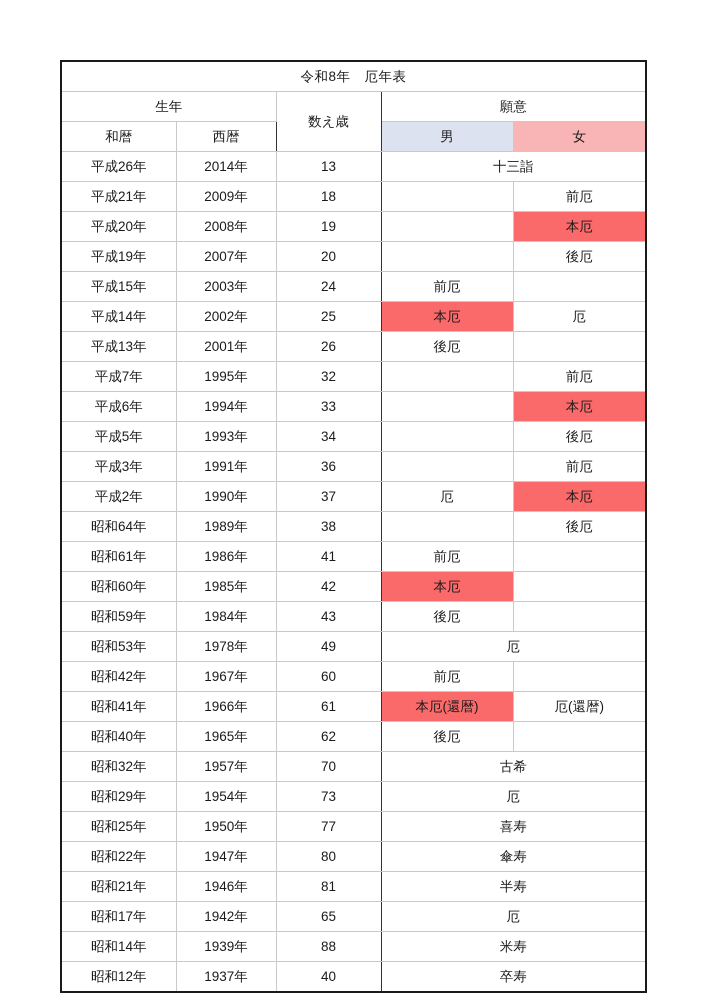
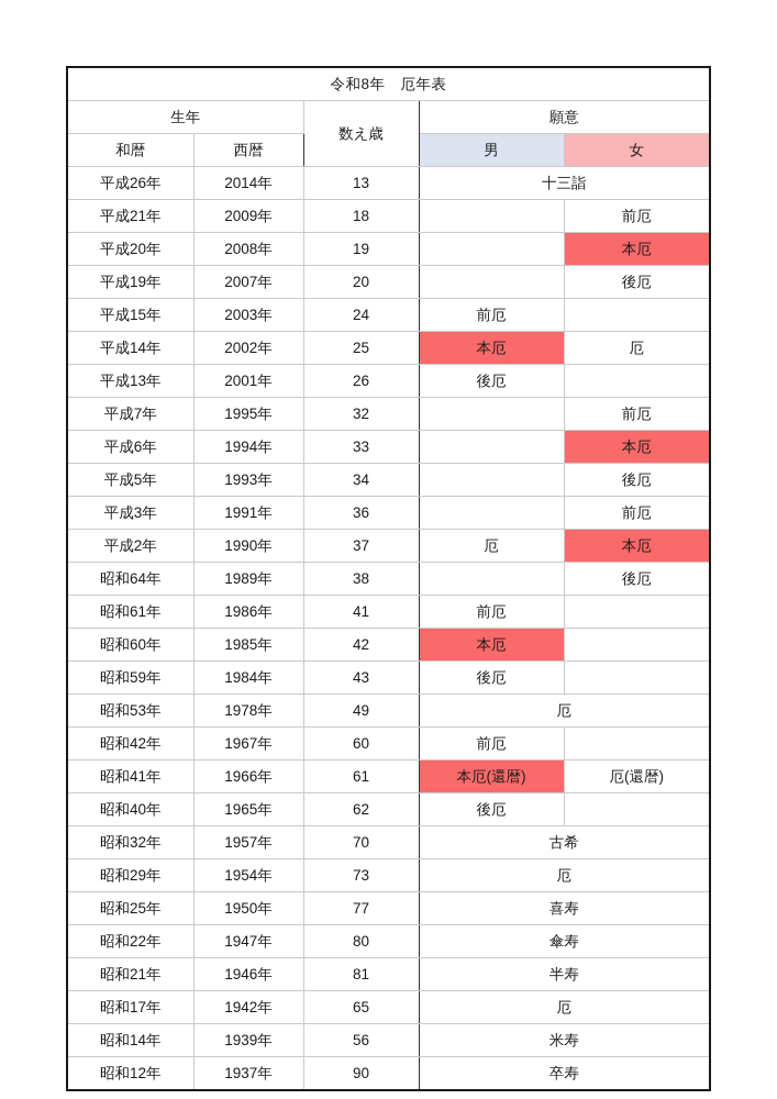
  令和8年 厄年表
  生年	数え歳	願意
  和暦	西暦	男	女
  平成26年	2014年	13	十三詣
  平成21年	2009年	18		前厄
  平成20年	2008年	19		本厄
  平成19年	2007年	20		後厄
  平成15年	2003年	24	前厄
  平成14年	2002年	25	本厄	厄
  平成13年	2001年	26	後厄
  平成7年	1995年	32		前厄
  平成6年	1994年	33		本厄
  平成5年	1993年	34		後厄
  平成3年	1991年	36		前厄
  平成2年	1990年	37	厄	本厄
  昭和64年	1989年	38		後厄
  昭和61年	1986年	41	前厄
  昭和60年	1985年	42	本厄
  昭和59年	1984年	43	後厄
  昭和53年	1978年	49	厄
  昭和42年	1967年	60	前厄
  昭和41年	1966年	61	本厄(還暦)	厄(還暦)
  昭和40年	1965年	62	後厄
  昭和32年	1957年	70	古希
  昭和29年	1954年	73	厄
  昭和25年	1950年	77	喜寿
  昭和22年	1947年	80	傘寿
  昭和21年	1946年	81	半寿
  昭和17年	1942年	65	厄
- 昭和14年	1939年	88	米寿
+ 昭和14年	1939年	56	米寿
- 昭和12年	1937年	40	卒寿
+ 昭和12年	1937年	90	卒寿
